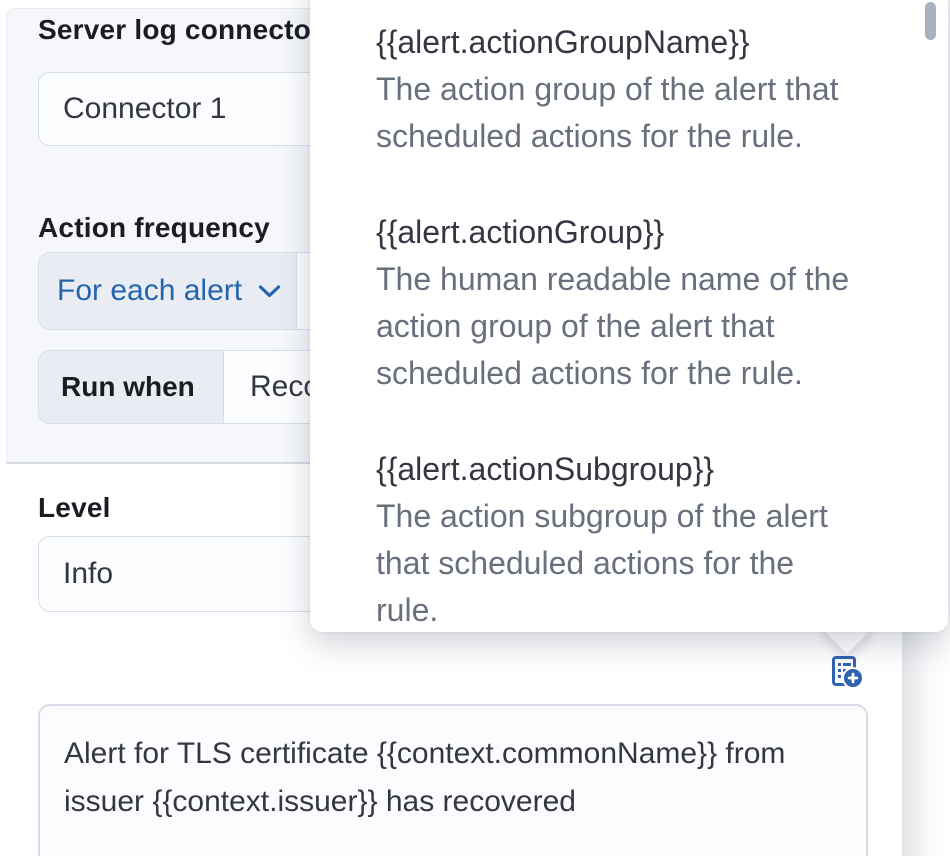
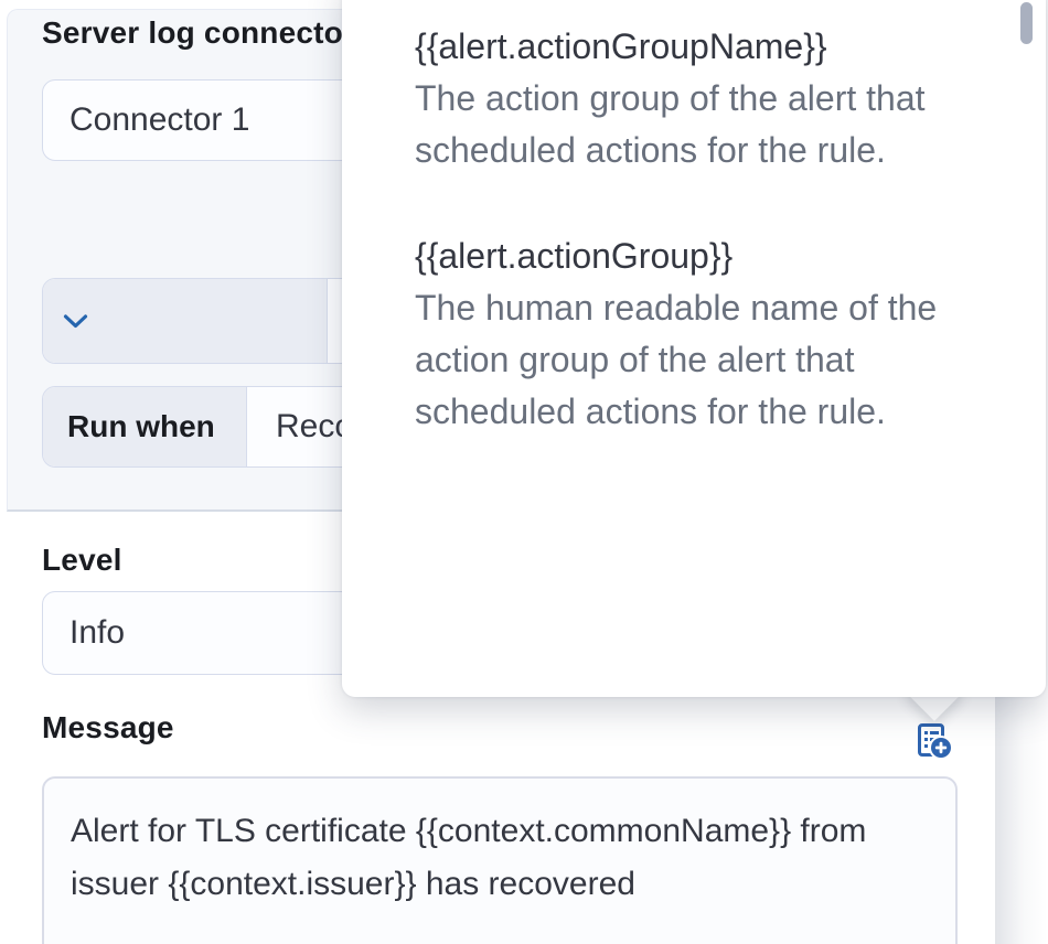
  Server log connecto
  Connector 1
- Action frequency
- For each alert
  Run when
  Level
  Info
+ Message
  Alert for TLS certificate {{context.commonName}} from
  issuer {{context.issuer}} has recovered
  {{alert.actionGroupName}}
  The action group of the alert that
  scheduled actions for the rule.
  {{alert.actionGroup}}
  The human readable name of the
  action group of the alert that
  scheduled actions for the rule.
- {{alert.actionSubgroup}}
- The action subgroup of the alert
- that scheduled actions for the
- rule.
